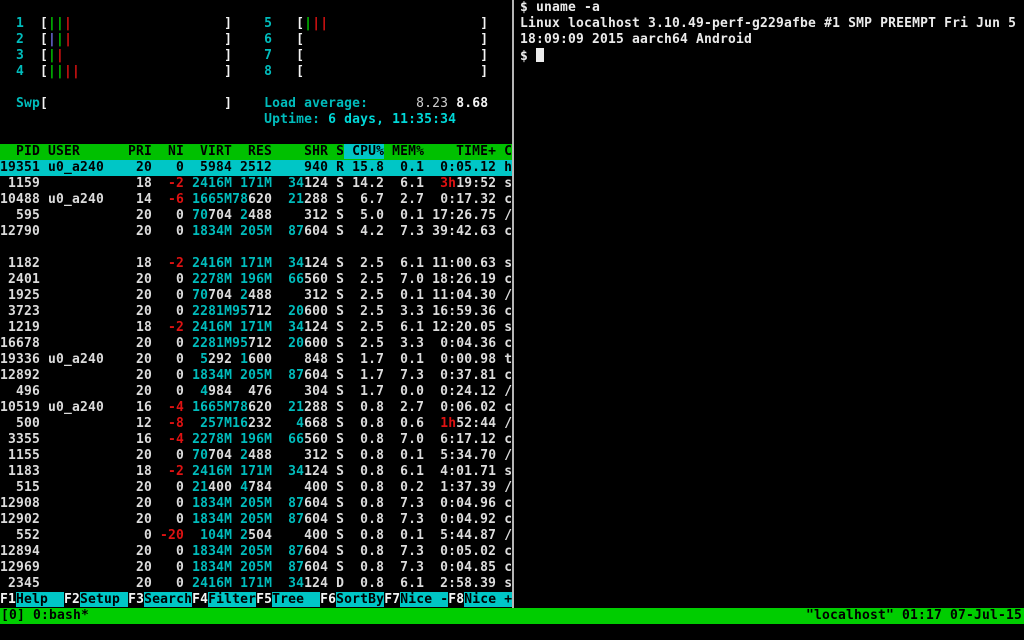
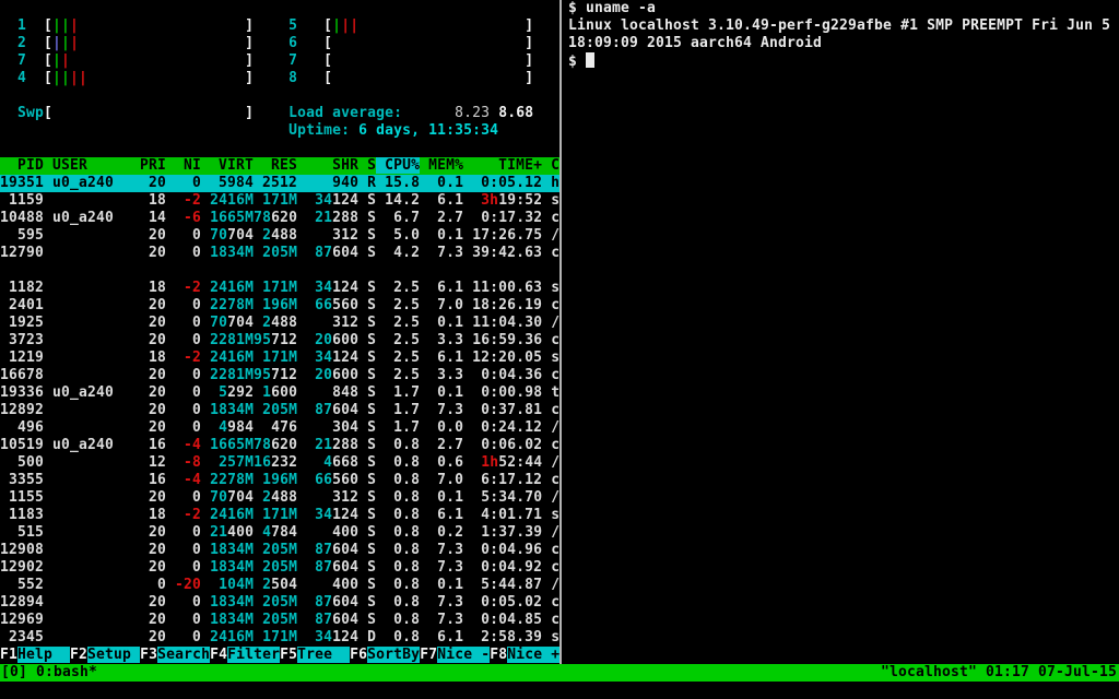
  1 [||| ] 5 [||| ]
  2 [||| ] 6 [ ]
- 3 [|| ] 7 [ ]
+ 7 [|| ] 7 [ ]
  4 [|||| ] 8 [ ]
  Swp[ ] Load average: 8.23 8.68
  Uptime: 6 days, 11:35:34
  PID USER PRI NI VIRT RES SHR S CPU% MEM% TIME+ C
  19351 u0_a240 20 0 5984 2512 940 R 15.8 0.1 0:05.12 h
  1159 18 -2 2416M 171M 34124 S 14.2 6.1 3h19:52 s
  10488 u0_a240 14 -6 1665M78620 21288 S 6.7 2.7 0:17.32 c
  595 20 0 70704 2488 312 S 5.0 0.1 17:26.75 /
  12790 20 0 1834M 205M 87604 S 4.2 7.3 39:42.63 c
  1182 18 -2 2416M 171M 34124 S 2.5 6.1 11:00.63 s
  2401 20 0 2278M 196M 66560 S 2.5 7.0 18:26.19 c
  1925 20 0 70704 2488 312 S 2.5 0.1 11:04.30 /
  3723 20 0 2281M95712 20600 S 2.5 3.3 16:59.36 c
  1219 18 -2 2416M 171M 34124 S 2.5 6.1 12:20.05 s
  16678 20 0 2281M95712 20600 S 2.5 3.3 0:04.36 c
  19336 u0_a240 20 0 5292 1600 848 S 1.7 0.1 0:00.98 t
  12892 20 0 1834M 205M 87604 S 1.7 7.3 0:37.81 c
  496 20 0 4984 476 304 S 1.7 0.0 0:24.12 /
  10519 u0_a240 16 -4 1665M78620 21288 S 0.8 2.7 0:06.02 c
  500 12 -8 257M16232 4668 S 0.8 0.6 1h52:44 /
  3355 16 -4 2278M 196M 66560 S 0.8 7.0 6:17.12 c
  1155 20 0 70704 2488 312 S 0.8 0.1 5:34.70 /
  1183 18 -2 2416M 171M 34124 S 0.8 6.1 4:01.71 s
  515 20 0 21400 4784 400 S 0.8 0.2 1:37.39 /
  12908 20 0 1834M 205M 87604 S 0.8 7.3 0:04.96 c
  12902 20 0 1834M 205M 87604 S 0.8 7.3 0:04.92 c
  552 0 -20 104M 2504 400 S 0.8 0.1 5:44.87 /
  12894 20 0 1834M 205M 87604 S 0.8 7.3 0:05.02 c
  12969 20 0 1834M 205M 87604 S 0.8 7.3 0:04.85 c
  2345 20 0 2416M 171M 34124 D 0.8 6.1 2:58.39 s
  $ uname -a
  Linux localhost 3.10.49-perf-g229afbe #1 SMP PREEMPT Fri Jun 5
  18:09:09 2015 aarch64 Android
  $
  F1Help F2Setup F3SearchF4FilterF5Tree F6SortByF7Nice -F8Nice +
  [0] 0:bash*
  "localhost" 01:17 07-Jul-15
